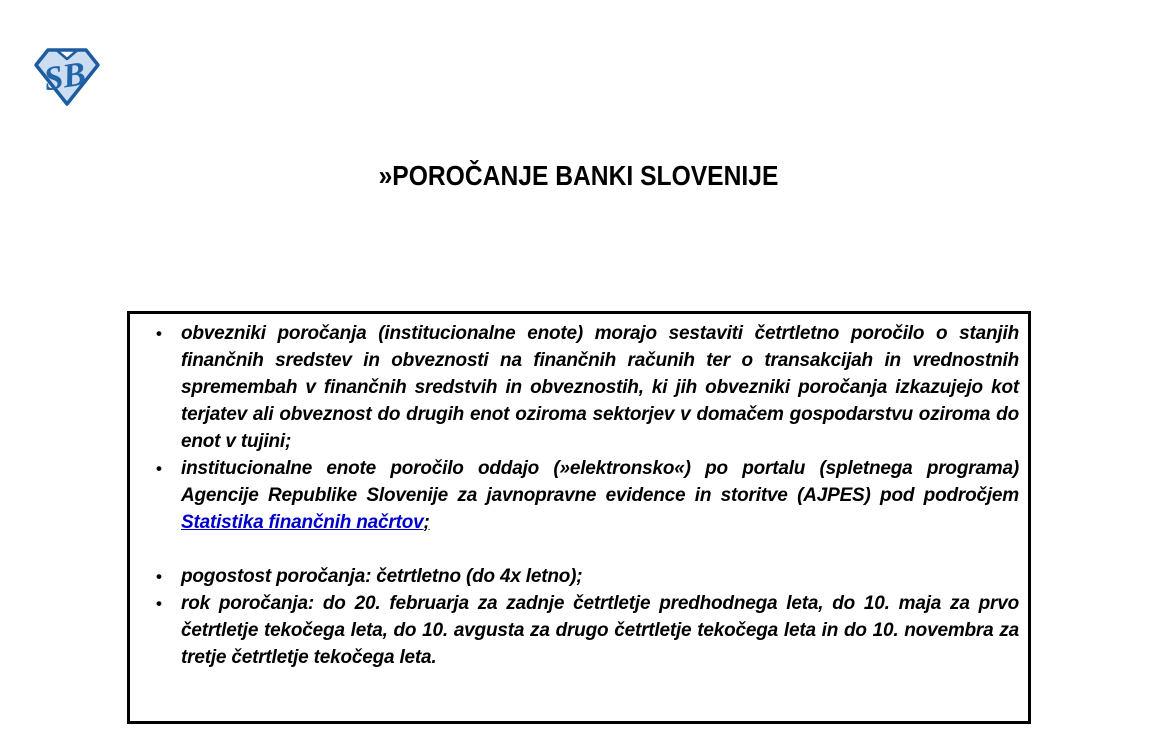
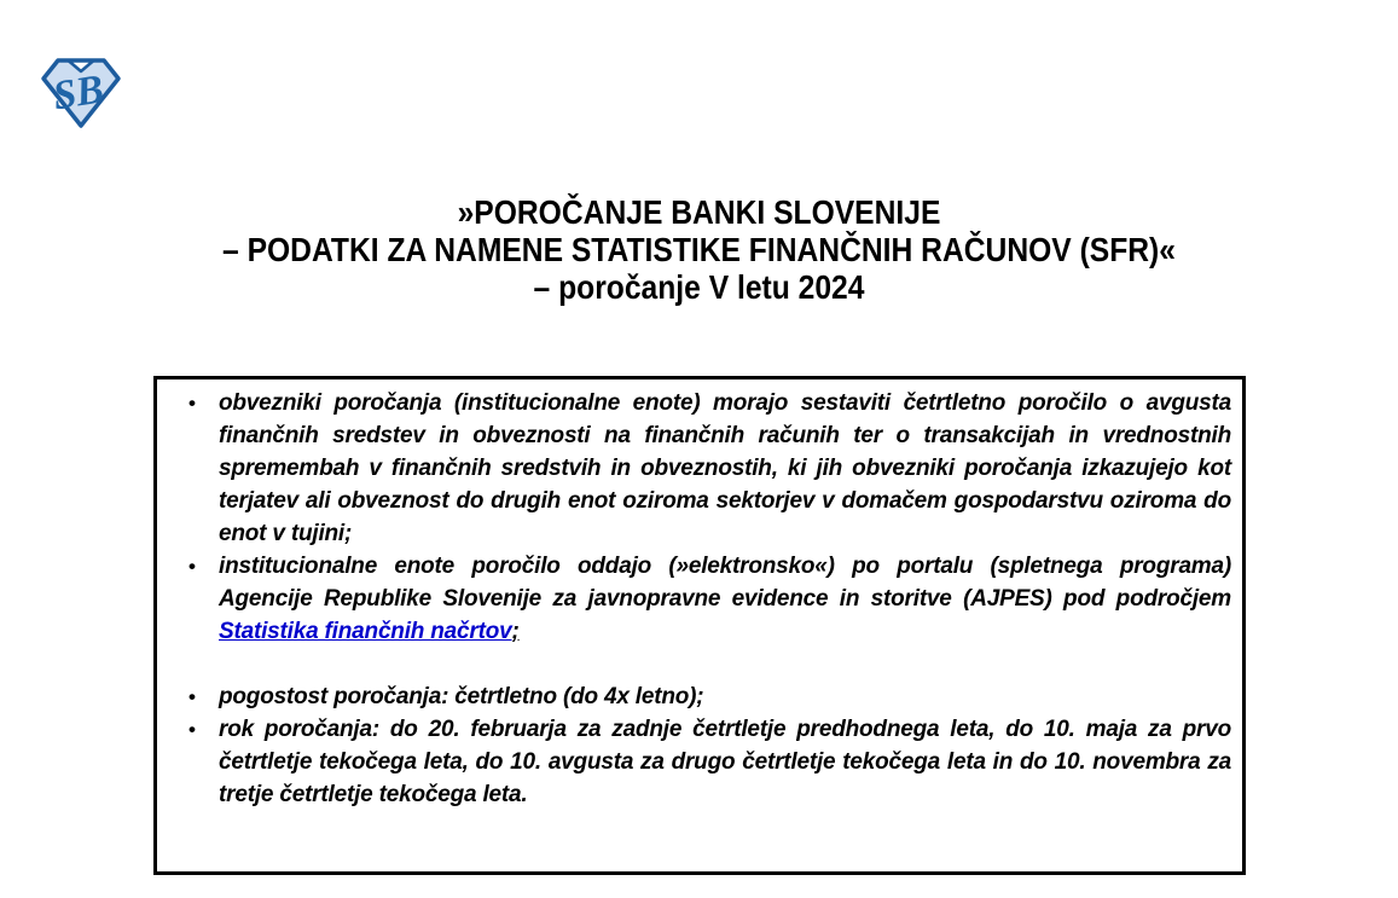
  »POROČANJE BANKI SLOVENIJE
+ – PODATKI ZA NAMENE STATISTIKE FINANČNIH RAČUNOV (SFR)«
+ – poročanje V letu 2024
  •
- obvezniki poročanja (institucionalne enote) morajo sestaviti četrtletno poročilo o stanjih finančnih sredstev in obveznosti na finančnih računih ter o transakcijah in vrednostnih spremembah v finančnih sredstvih in obveznostih, ki jih obvezniki poročanja izkazujejo kot terjatev ali obveznost do drugih enot oziroma sektorjev v domačem gospodarstvu oziroma do enot v tujini;
+ obvezniki poročanja (institucionalne enote) morajo sestaviti četrtletno poročilo o avgusta finančnih sredstev in obveznosti na finančnih računih ter o transakcijah in vrednostnih spremembah v finančnih sredstvih in obveznostih, ki jih obvezniki poročanja izkazujejo kot terjatev ali obveznost do drugih enot oziroma sektorjev v domačem gospodarstvu oziroma do enot v tujini;
  •
  institucionalne enote poročilo oddajo (»elektronsko«) po portalu (spletnega programa) Agencije Republike Slovenije za javnopravne evidence in storitve (AJPES) pod področjem Statistika finančnih načrtov;
  •
  pogostost poročanja: četrtletno (do 4x letno);
  •
  rok poročanja: do 20. februarja za zadnje četrtletje predhodnega leta, do 10. maja za prvo četrtletje tekočega leta, do 10. avgusta za drugo četrtletje tekočega leta in do 10. novembra za tretje četrtletje tekočega leta.
